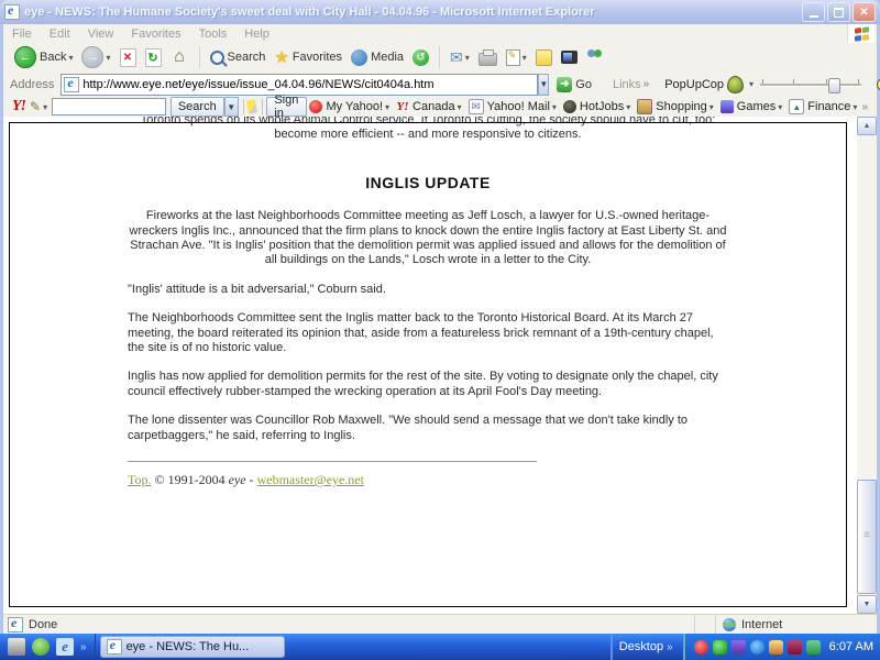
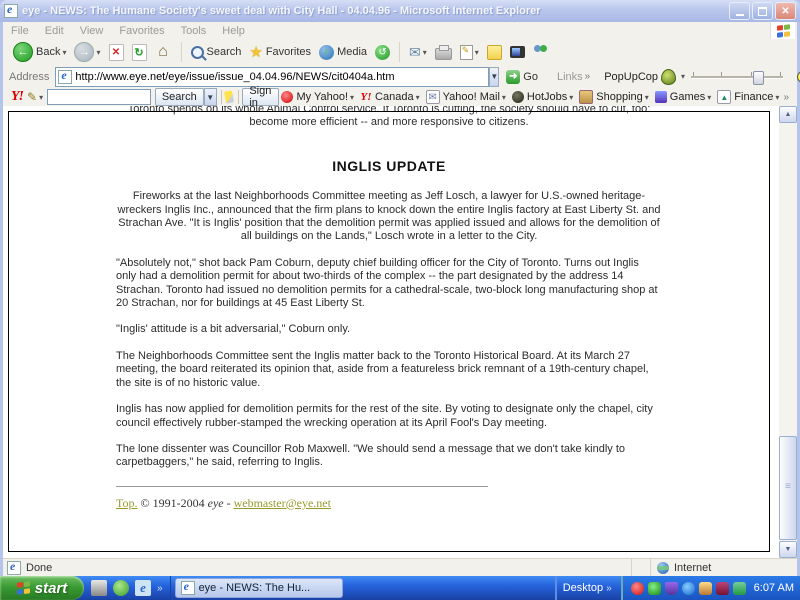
  eye - NEWS: The Humane Society's sweet deal with City Hall - 04.04.96 - Microsoft Internet Explorer
  File
  Edit
  View
  Favorites
  Tools
  Help
  ←
  Back
  ▾
  →
  ▾
  ✕
  ↻
  ⌂
  Search
  ★
  Favorites
  Media
  ↺
  ✉
  ▾
  ▾
  Address
  http://www.eye.net/eye/issue/issue_04.04.96/NEWS/cit0404a.htm
  ▼
  ➜
  Go
  Links
  »
  PopUpCop
  ▾
  Y!
  ✎
  ▾
  Search
  ▼
  Sign in
  My Yahoo!
  ▾
  Y!
  Canada
  ▾
  ✉
  Yahoo! Mail
  ▾
  HotJobs
  ▾
  Shopping
  ▾
  Games
  ▾
  ▲
  Finance
  ▾
  »
  Toronto spends on its whole Animal Control service. If Toronto is cutting, the society should have to cut, too: become more efficient -- and more responsive to citizens.
  INGLIS UPDATE
  Fireworks at the last Neighborhoods Committee meeting as Jeff Losch, a lawyer for U.S.-owned heritage-wreckers Inglis Inc., announced that the firm plans to knock down the entire Inglis factory at East Liberty St. and Strachan Ave. "It is Inglis' position that the demolition permit was applied issued and allows for the demolition of all buildings on the Lands," Losch wrote in a letter to the City.
+ "Absolutely not," shot back Pam Coburn, deputy chief building officer for the City of Toronto. Turns out Inglis only had a demolition permit for about two-thirds of the complex -- the part designated by the address 14 Strachan. Toronto had issued no demolition permits for a cathedral-scale, two-block long manufacturing shop at 20 Strachan, nor for buildings at 45 East Liberty St.
- "Inglis' attitude is a bit adversarial," Coburn said.
+ "Inglis' attitude is a bit adversarial," Coburn only.
  The Neighborhoods Committee sent the Inglis matter back to the Toronto Historical Board. At its March 27 meeting, the board reiterated its opinion that, aside from a featureless brick remnant of a 19th-century chapel, the site is of no historic value.
  Inglis has now applied for demolition permits for the rest of the site. By voting to designate only the chapel, city council effectively rubber-stamped the wrecking operation at its April Fool's Day meeting.
  The lone dissenter was Councillor Rob Maxwell. "We should send a message that we don't take kindly to carpetbaggers," he said, referring to Inglis.
  Top. © 1991-2004 eye - webmaster@eye.net
  Done
  Internet
+ start
  e
  »
  eye - NEWS: The Hu...
  Desktop
  »
  6:07 AM
